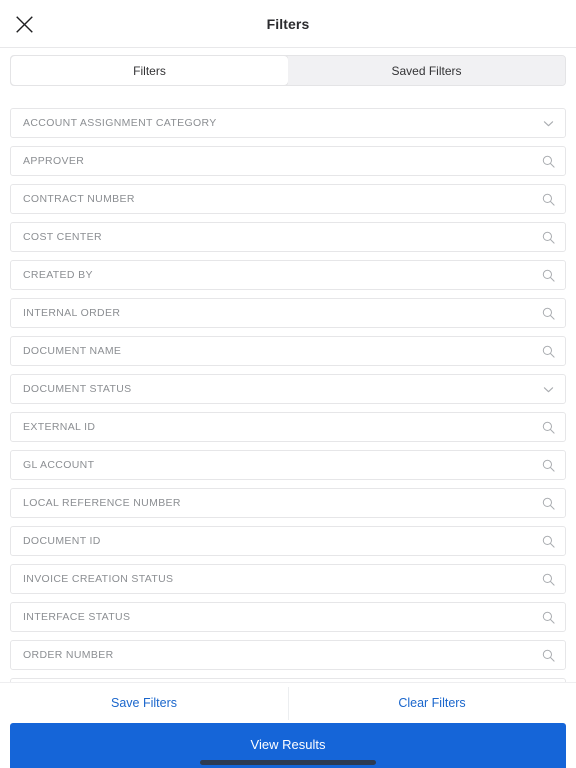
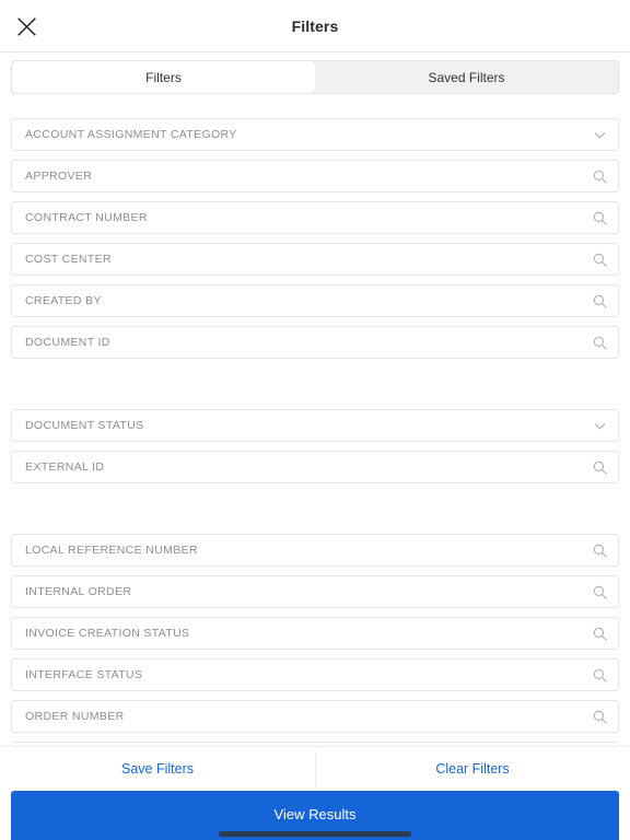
  Filters
  Filters
  Saved Filters
  ACCOUNT ASSIGNMENT CATEGORY
  APPROVER
  CONTRACT NUMBER
  COST CENTER
  CREATED BY
- INTERNAL ORDER
+ DOCUMENT ID
- DOCUMENT NAME
  DOCUMENT STATUS
  EXTERNAL ID
- GL ACCOUNT
  LOCAL REFERENCE NUMBER
- DOCUMENT ID
+ INTERNAL ORDER
  INVOICE CREATION STATUS
  INTERFACE STATUS
  ORDER NUMBER
  Save Filters
  Clear Filters
  View Results
